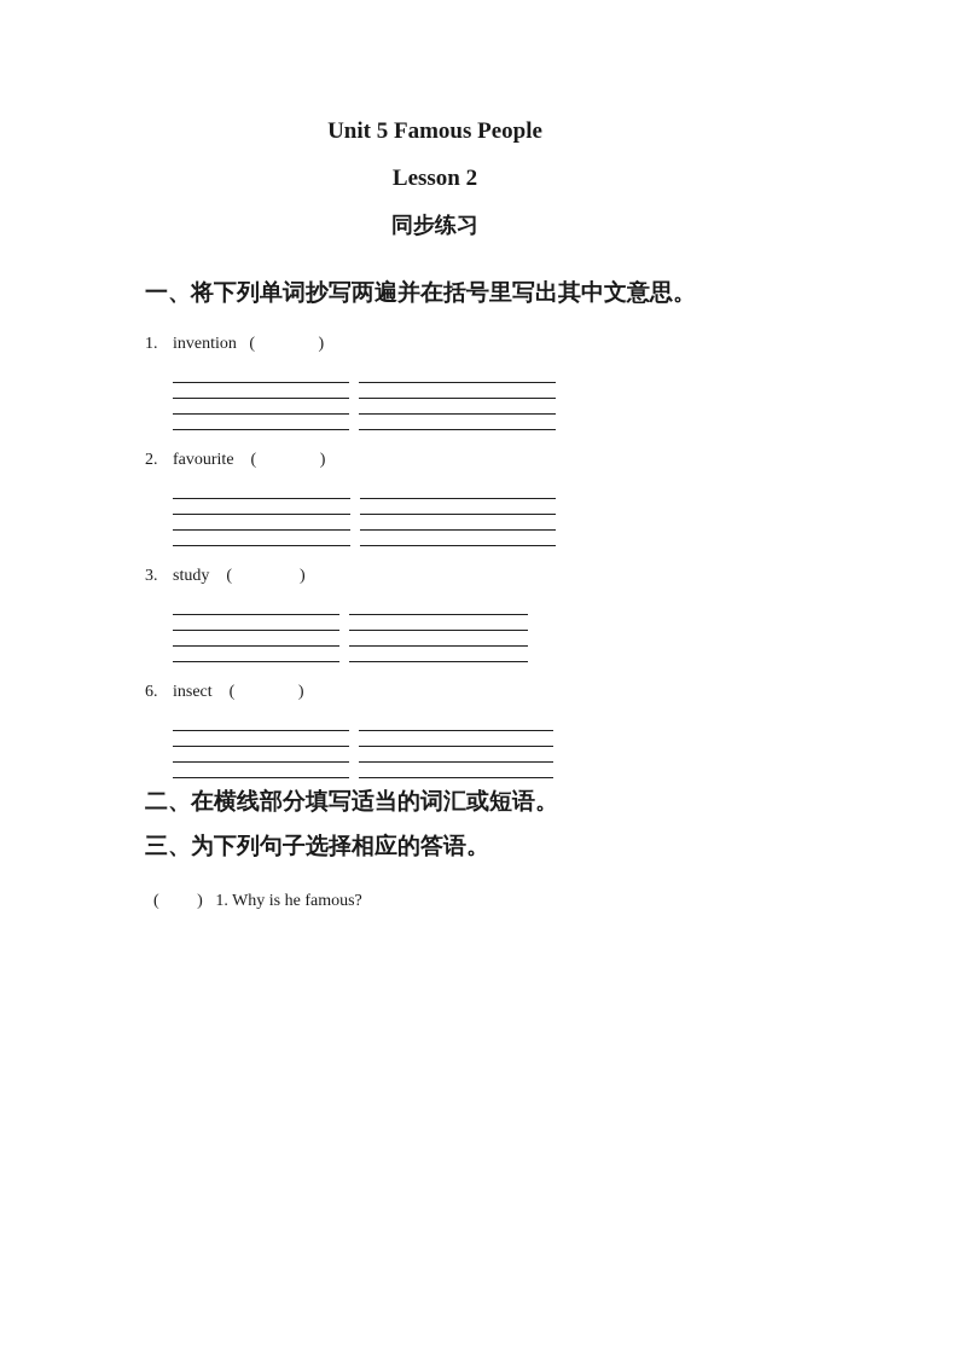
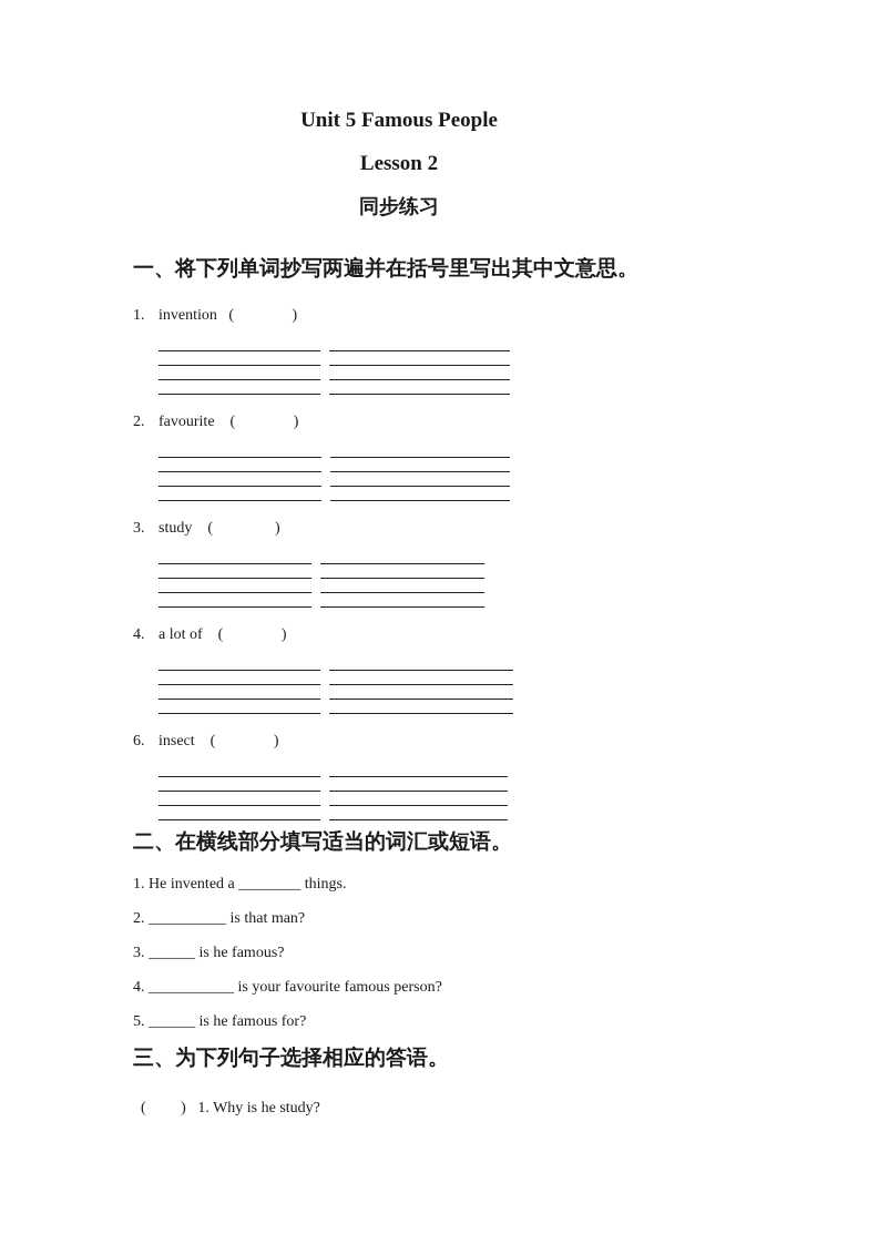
  Unit 5 Famous People
  Lesson 2
  同步练习
  一、将下列单词抄写两遍并在括号里写出其中文意思。
  1.
  invention ( )
  2.
  favourite ( )
  3.
  study ( )
+ 4.
+ a lot of ( )
  6.
  insect ( )
  二、在横线部分填写适当的词汇或短语。
+ 1. He invented a ________ things.
+ 2. __________ is that man?
+ 3. ______ is he famous?
+ 4. ___________ is your favourite famous person?
+ 5. ______ is he famous for?
  三、为下列句子选择相应的答语。
- ( ) 1. Why is he famous?
+ ( ) 1. Why is he study?
